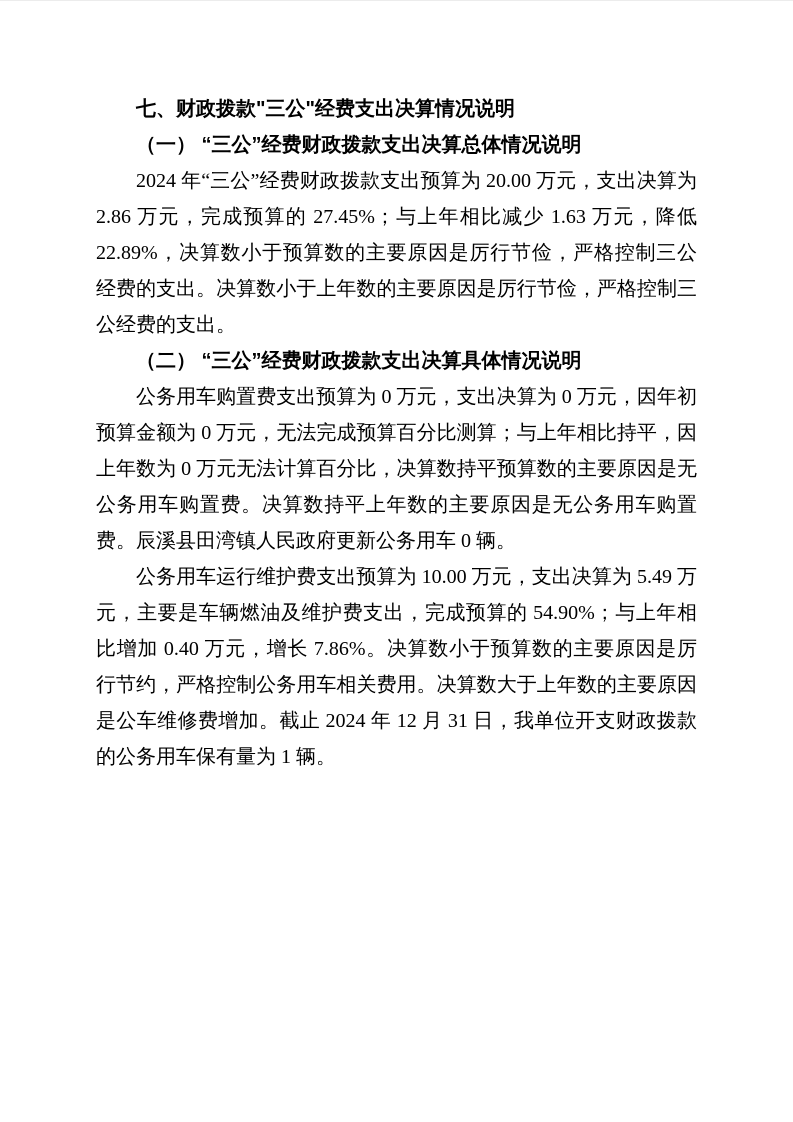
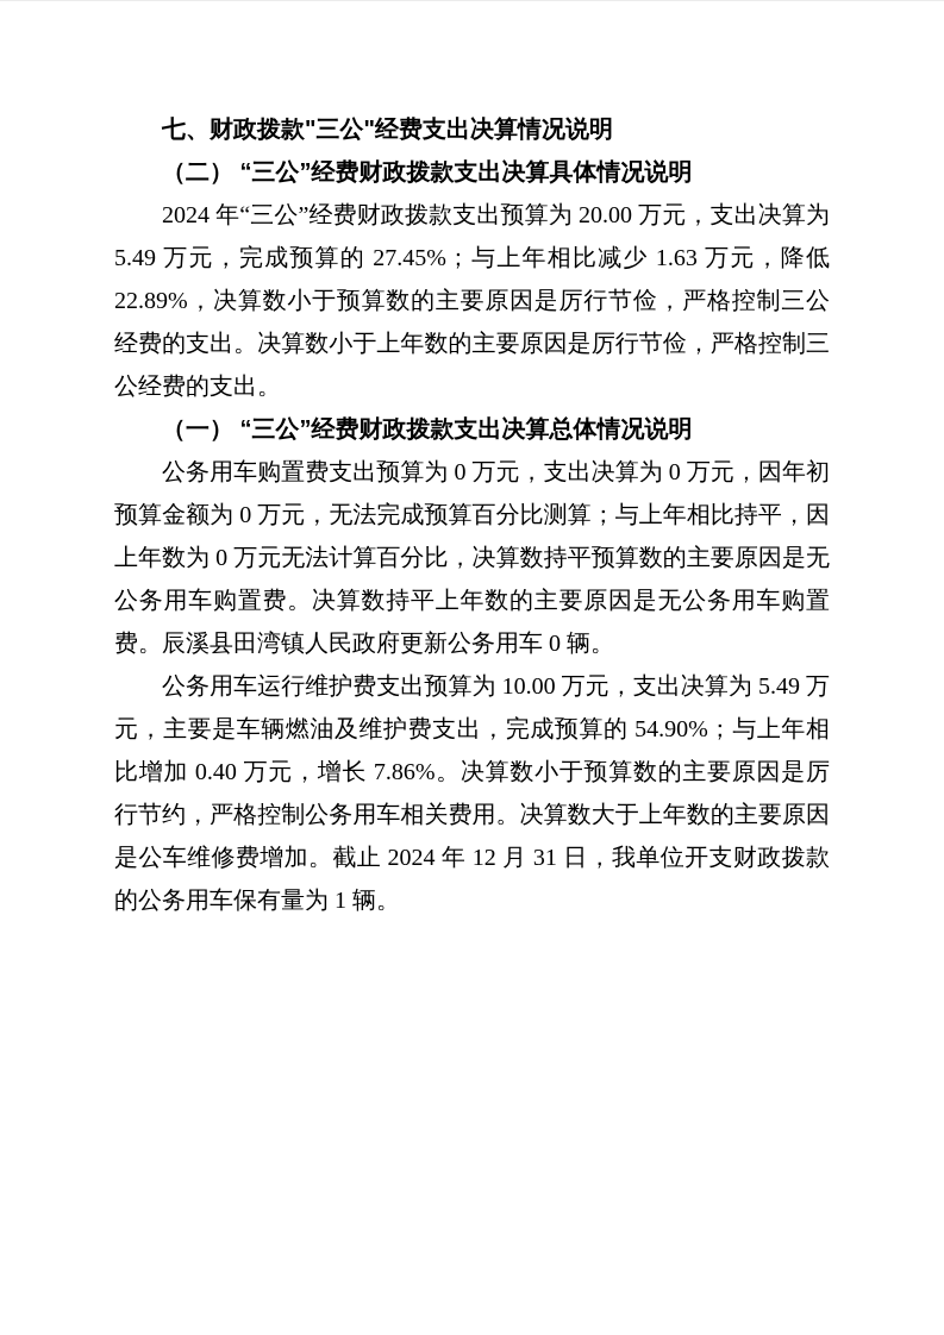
  七、财政拨款"三公"经费支出决算情况说明
- （一） “三公”经费财政拨款支出决算总体情况说明
+ （二） “三公”经费财政拨款支出决算具体情况说明
- 2024 年“三公”经费财政拨款支出预算为 20.00 万元，支出决算为 2.86 万元，完成预算的 27.45%；与上年相比减少 1.63 万元，降低 22.89%，决算数小于预算数的主要原因是厉行节俭，严格控制三公经费的支出。决算数小于上年数的主要原因是厉行节俭，严格控制三公经费的支出。
+ 2024 年“三公”经费财政拨款支出预算为 20.00 万元，支出决算为 5.49 万元，完成预算的 27.45%；与上年相比减少 1.63 万元，降低 22.89%，决算数小于预算数的主要原因是厉行节俭，严格控制三公经费的支出。决算数小于上年数的主要原因是厉行节俭，严格控制三公经费的支出。
- （二） “三公”经费财政拨款支出决算具体情况说明
+ （一） “三公”经费财政拨款支出决算总体情况说明
  公务用车购置费支出预算为 0 万元，支出决算为 0 万元，因年初预算金额为 0 万元，无法完成预算百分比测算；与上年相比持平，因上年数为 0 万元无法计算百分比，决算数持平预算数的主要原因是无公务用车购置费。决算数持平上年数的主要原因是无公务用车购置费。辰溪县田湾镇人民政府更新公务用车 0 辆。
  公务用车运行维护费支出预算为 10.00 万元，支出决算为 5.49 万元，主要是车辆燃油及维护费支出，完成预算的 54.90%；与上年相比增加 0.40 万元，增长 7.86%。决算数小于预算数的主要原因是厉行节约，严格控制公务用车相关费用。决算数大于上年数的主要原因是公车维修费增加。截止 2024 年 12 月 31 日，我单位开支财政拨款的公务用车保有量为 1 辆。
